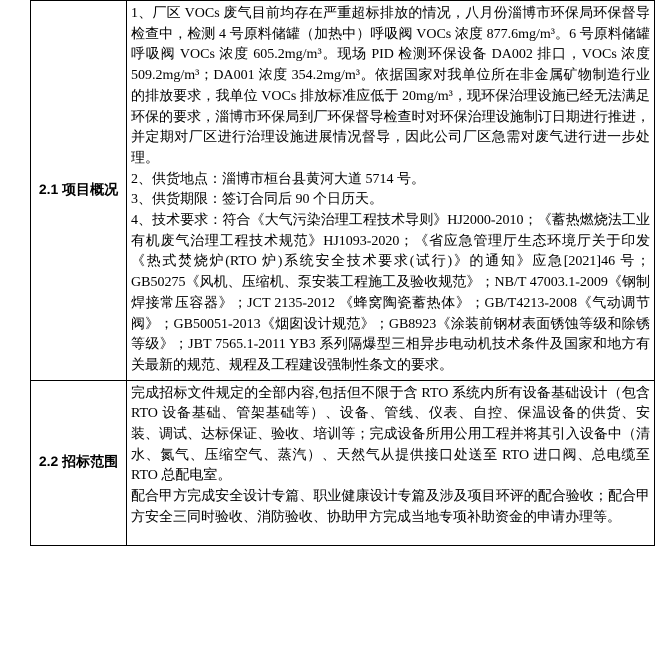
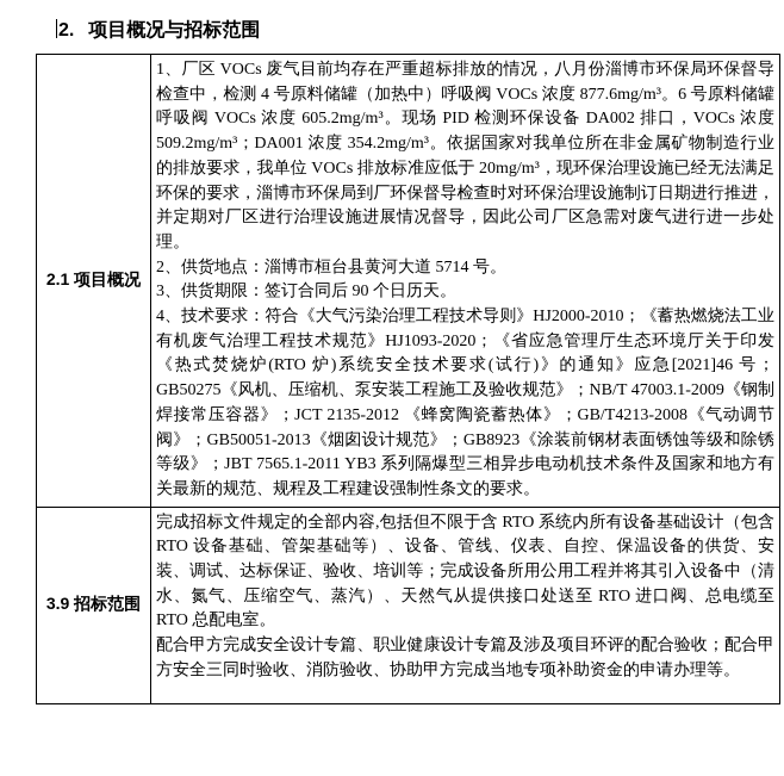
+ 2. 项目概况与招标范围
  2.1 项目概况	1、厂区 VOCs 废气目前均存在严重超标排放的情况，八月份淄博市环保局环保督导检查中，检测 4 号原料储罐（加热中）呼吸阀 VOCs 浓度 877.6mg/m³。6 号原料储罐呼吸阀 VOCs 浓度 605.2mg/m³。现场 PID 检测环保设备 DA002 排口，VOCs 浓度 509.2mg/m³；DA001 浓度 354.2mg/m³。依据国家对我单位所在非金属矿物制造行业的排放要求，我单位 VOCs 排放标准应低于 20mg/m³，现环保治理设施已经无法满足环保的要求，淄博市环保局到厂环保督导检查时对环保治理设施制订日期进行推进，并定期对厂区进行治理设施进展情况督导，因此公司厂区急需对废气进行进一步处理。 2、供货地点：淄博市桓台县黄河大道 5714 号。 3、供货期限：签订合同后 90 个日历天。 4、技术要求：符合《大气污染治理工程技术导则》HJ2000-2010；《蓄热燃烧法工业有机废气治理工程技术规范》HJ1093-2020；《省应急管理厅生态环境厅关于印发《热式焚烧炉(RTO 炉)系统安全技术要求(试行)》的通知》应急[2021]46 号；GB50275《风机、压缩机、泵安装工程施工及验收规范》；NB/T 47003.1-2009《钢制焊接常压容器》；JCT 2135-2012 《蜂窝陶瓷蓄热体》；GB/T4213-2008《气动调节阀》；GB50051-2013《烟囱设计规范》；GB8923《涂装前钢材表面锈蚀等级和除锈等级》；JBT 7565.1-2011 YB3 系列隔爆型三相异步电动机技术条件及国家和地方有关最新的规范、规程及工程建设强制性条文的要求。
- 2.2 招标范围	完成招标文件规定的全部内容,包括但不限于含 RTO 系统内所有设备基础设计（包含 RTO 设备基础、管架基础等）、设备、管线、仪表、自控、保温设备的供货、安装、调试、达标保证、验收、培训等；完成设备所用公用工程并将其引入设备中（清水、氮气、压缩空气、蒸汽）、天然气从提供接口处送至 RTO 进口阀、总电缆至 RTO 总配电室。 配合甲方完成安全设计专篇、职业健康设计专篇及涉及项目环评的配合验收；配合甲方安全三同时验收、消防验收、协助甲方完成当地专项补助资金的申请办理等。
+ 3.9 招标范围	完成招标文件规定的全部内容,包括但不限于含 RTO 系统内所有设备基础设计（包含 RTO 设备基础、管架基础等）、设备、管线、仪表、自控、保温设备的供货、安装、调试、达标保证、验收、培训等；完成设备所用公用工程并将其引入设备中（清水、氮气、压缩空气、蒸汽）、天然气从提供接口处送至 RTO 进口阀、总电缆至 RTO 总配电室。 配合甲方完成安全设计专篇、职业健康设计专篇及涉及项目环评的配合验收；配合甲方安全三同时验收、消防验收、协助甲方完成当地专项补助资金的申请办理等。
